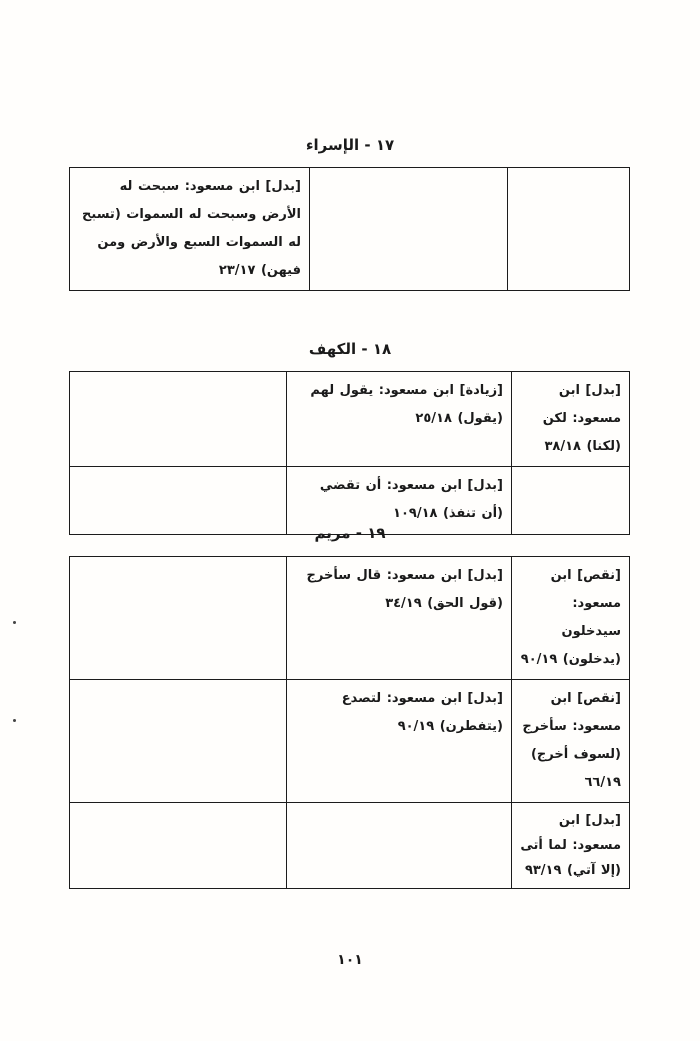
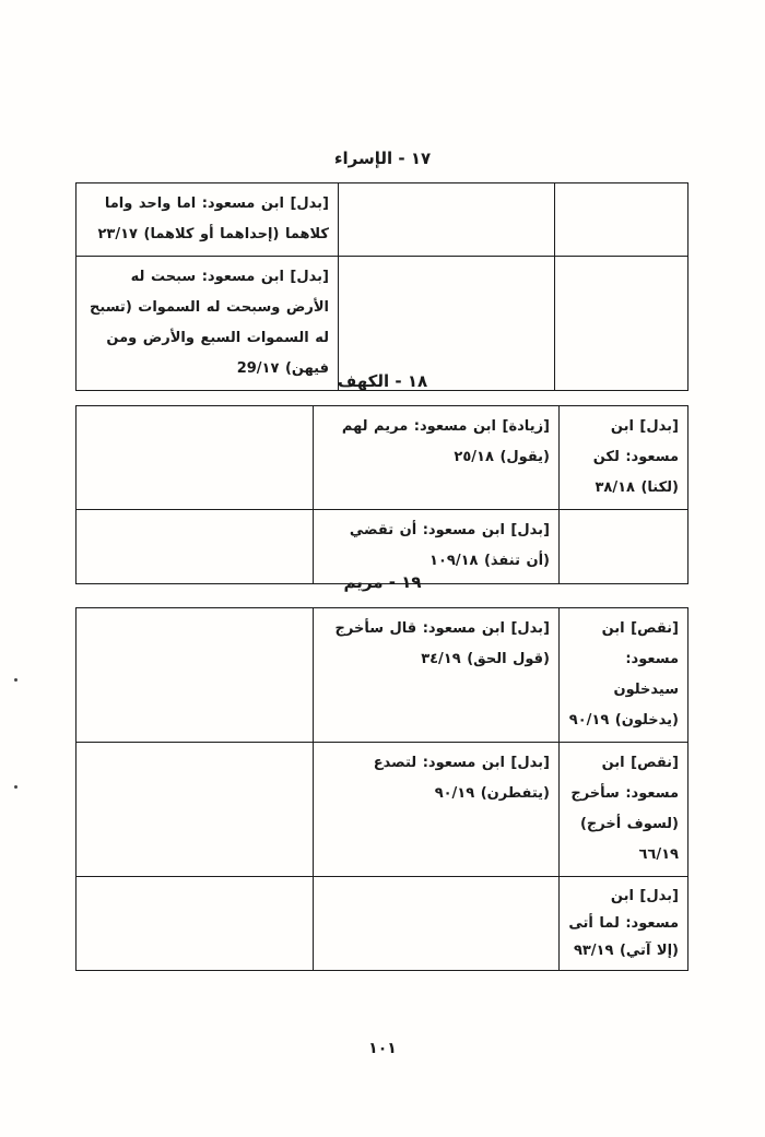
  ١٧ - الإسراء
+ 		[بدل] ابن مسعود: اما واحد واما كلاهما (إحداهما أو كلاهما) ٢٣/١٧
- 		[بدل] ابن مسعود: سبحت له الأرض وسبحت له السموات (تسبح له السموات السبع والأرض ومن فيهن) ٢٣/١٧
+ 		[بدل] ابن مسعود: سبحت له الأرض وسبحت له السموات (تسبح له السموات السبع والأرض ومن فيهن) 29/١٧
  ١٨ - الكهف
- [بدل] ابن مسعود: لكن (لكنا) ٣٨/١٨	[زيادة] ابن مسعود: يقول لهم (يقول) ٢٥/١٨
+ [بدل] ابن مسعود: لكن (لكنا) ٣٨/١٨	[زيادة] ابن مسعود: مريم لهم (يقول) ٢٥/١٨
  	[بدل] ابن مسعود: أن تقضي (أن تنفذ) ١٠٩/١٨
  ١٩ - مريم
  [نقص] ابن مسعود: سيدخلون (يدخلون) ٩٠/١٩	[بدل] ابن مسعود: قال سأخرج (قول الحق) ٣٤/١٩
  [نقص] ابن مسعود: سأخرج (لسوف أخرج) ٦٦/١٩	[بدل] ابن مسعود: لتصدع (يتفطرن) ٩٠/١٩
  [بدل] ابن مسعود: لما أتى (إلا آتي) ٩٣/١٩
  ١٠١
